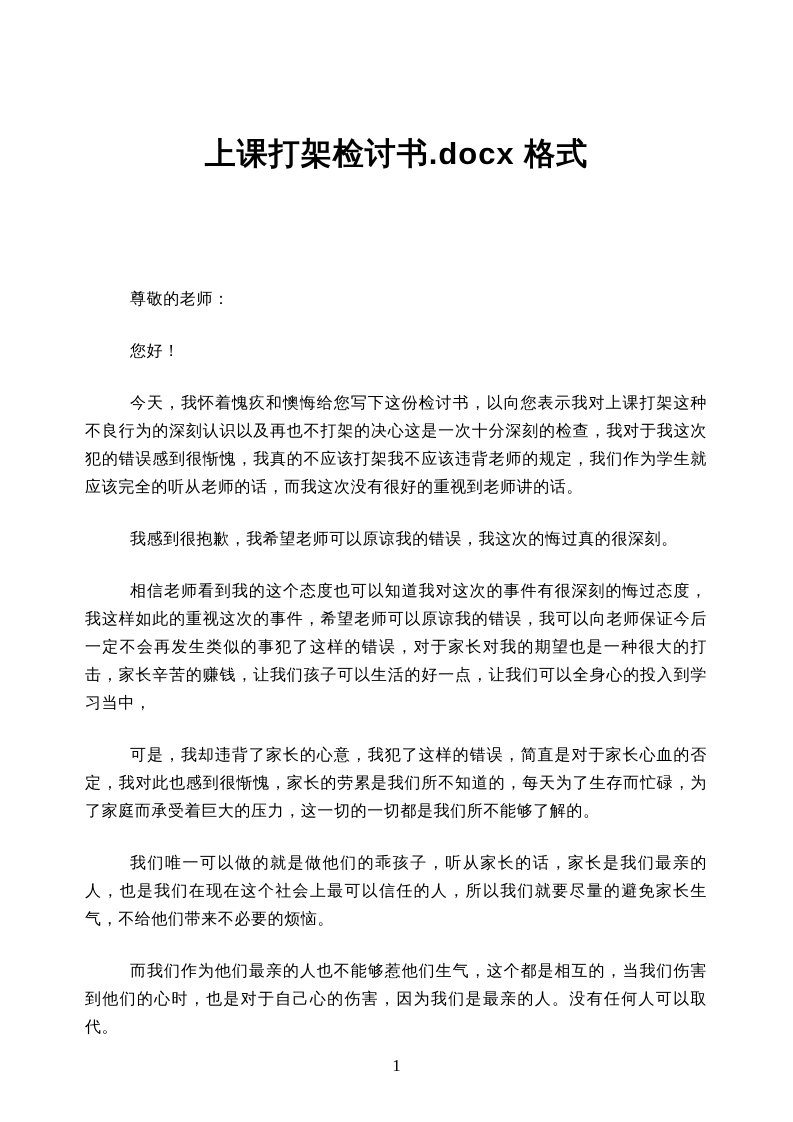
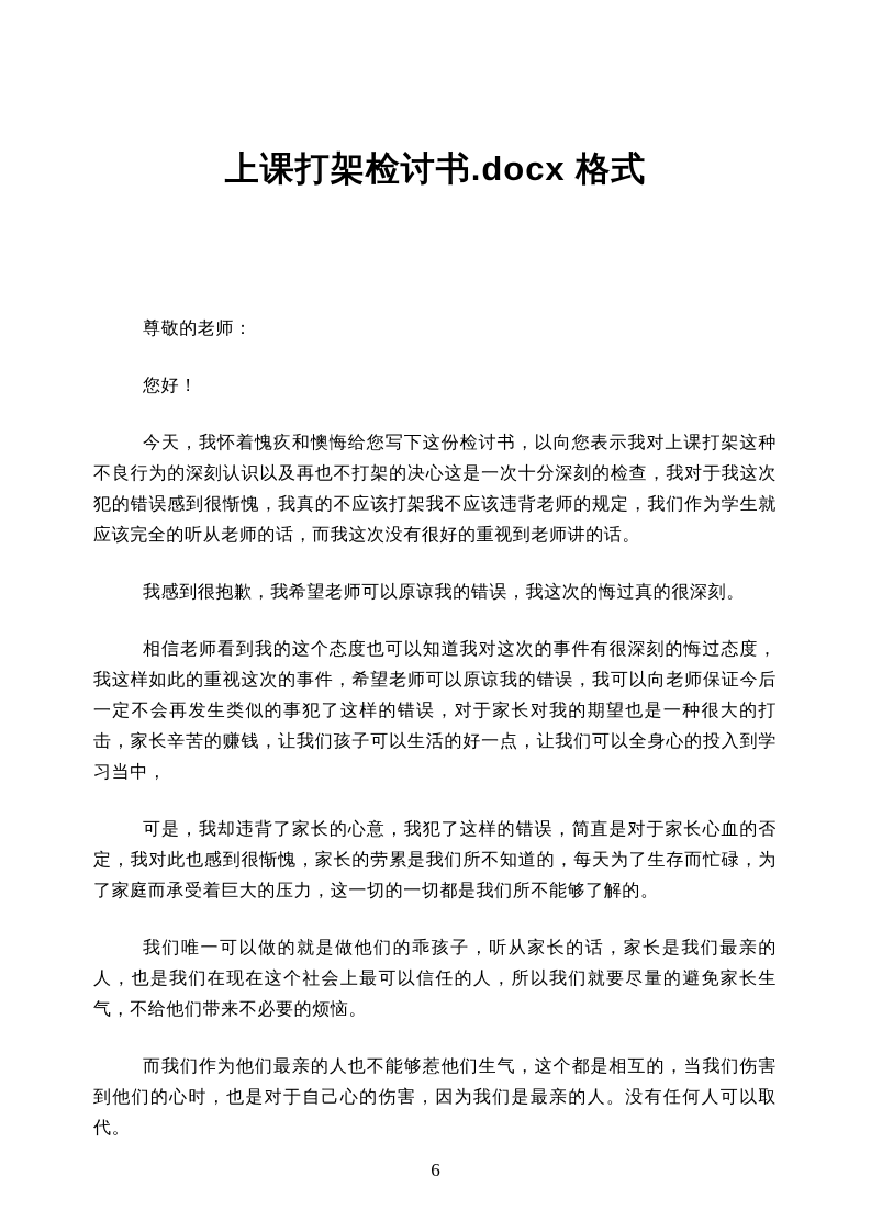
  上课打架检讨书.docx 格式
  尊敬的老师：
  您好！
  今天，我怀着愧疚和懊悔给您写下这份检讨书，以向您表示我对上课打架这种不良行为的深刻认识以及再也不打架的决心这是一次十分深刻的检查，我对于我这次犯的错误感到很惭愧，我真的不应该打架我不应该违背老师的规定，我们作为学生就应该完全的听从老师的话，而我这次没有很好的重视到老师讲的话。
  我感到很抱歉，我希望老师可以原谅我的错误，我这次的悔过真的很深刻。
  相信老师看到我的这个态度也可以知道我对这次的事件有很深刻的悔过态度，我这样如此的重视这次的事件，希望老师可以原谅我的错误，我可以向老师保证今后一定不会再发生类似的事犯了这样的错误，对于家长对我的期望也是一种很大的打击，家长辛苦的赚钱，让我们孩子可以生活的好一点，让我们可以全身心的投入到学习当中，
  可是，我却违背了家长的心意，我犯了这样的错误，简直是对于家长心血的否定，我对此也感到很惭愧，家长的劳累是我们所不知道的，每天为了生存而忙碌，为了家庭而承受着巨大的压力，这一切的一切都是我们所不能够了解的。
  我们唯一可以做的就是做他们的乖孩子，听从家长的话，家长是我们最亲的人，也是我们在现在这个社会上最可以信任的人，所以我们就要尽量的避免家长生气，不给他们带来不必要的烦恼。
  而我们作为他们最亲的人也不能够惹他们生气，这个都是相互的，当我们伤害到他们的心时，也是对于自己心的伤害，因为我们是最亲的人。没有任何人可以取代。
- 1
+ 6
